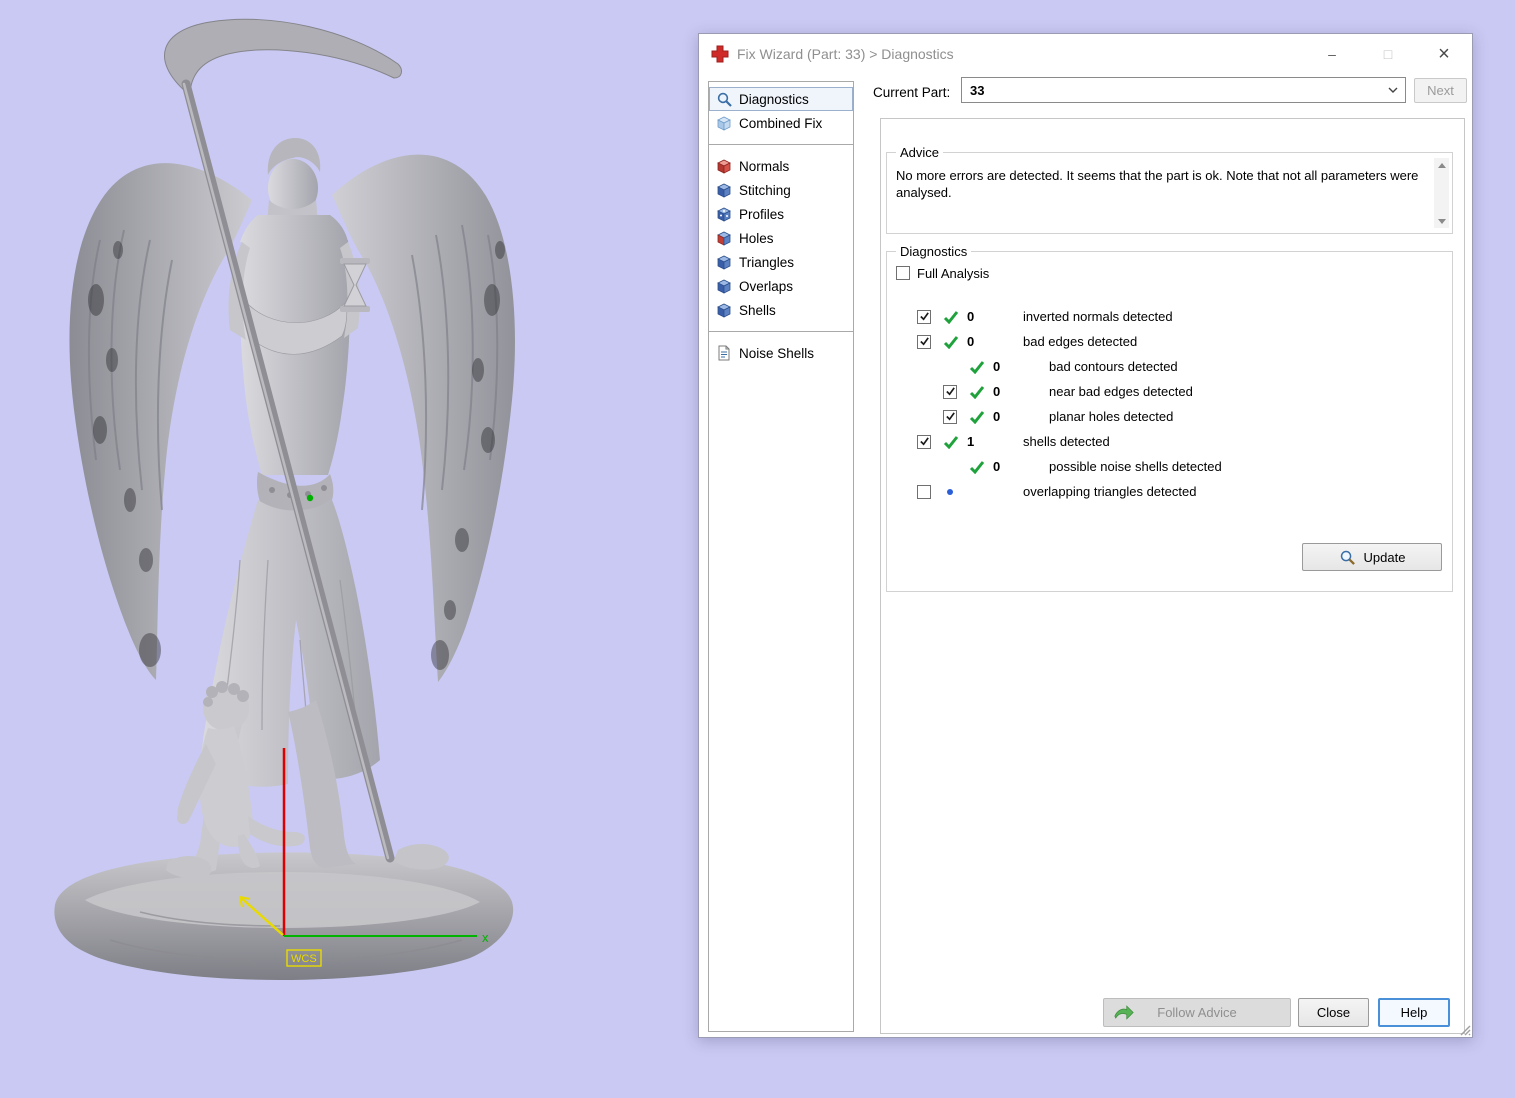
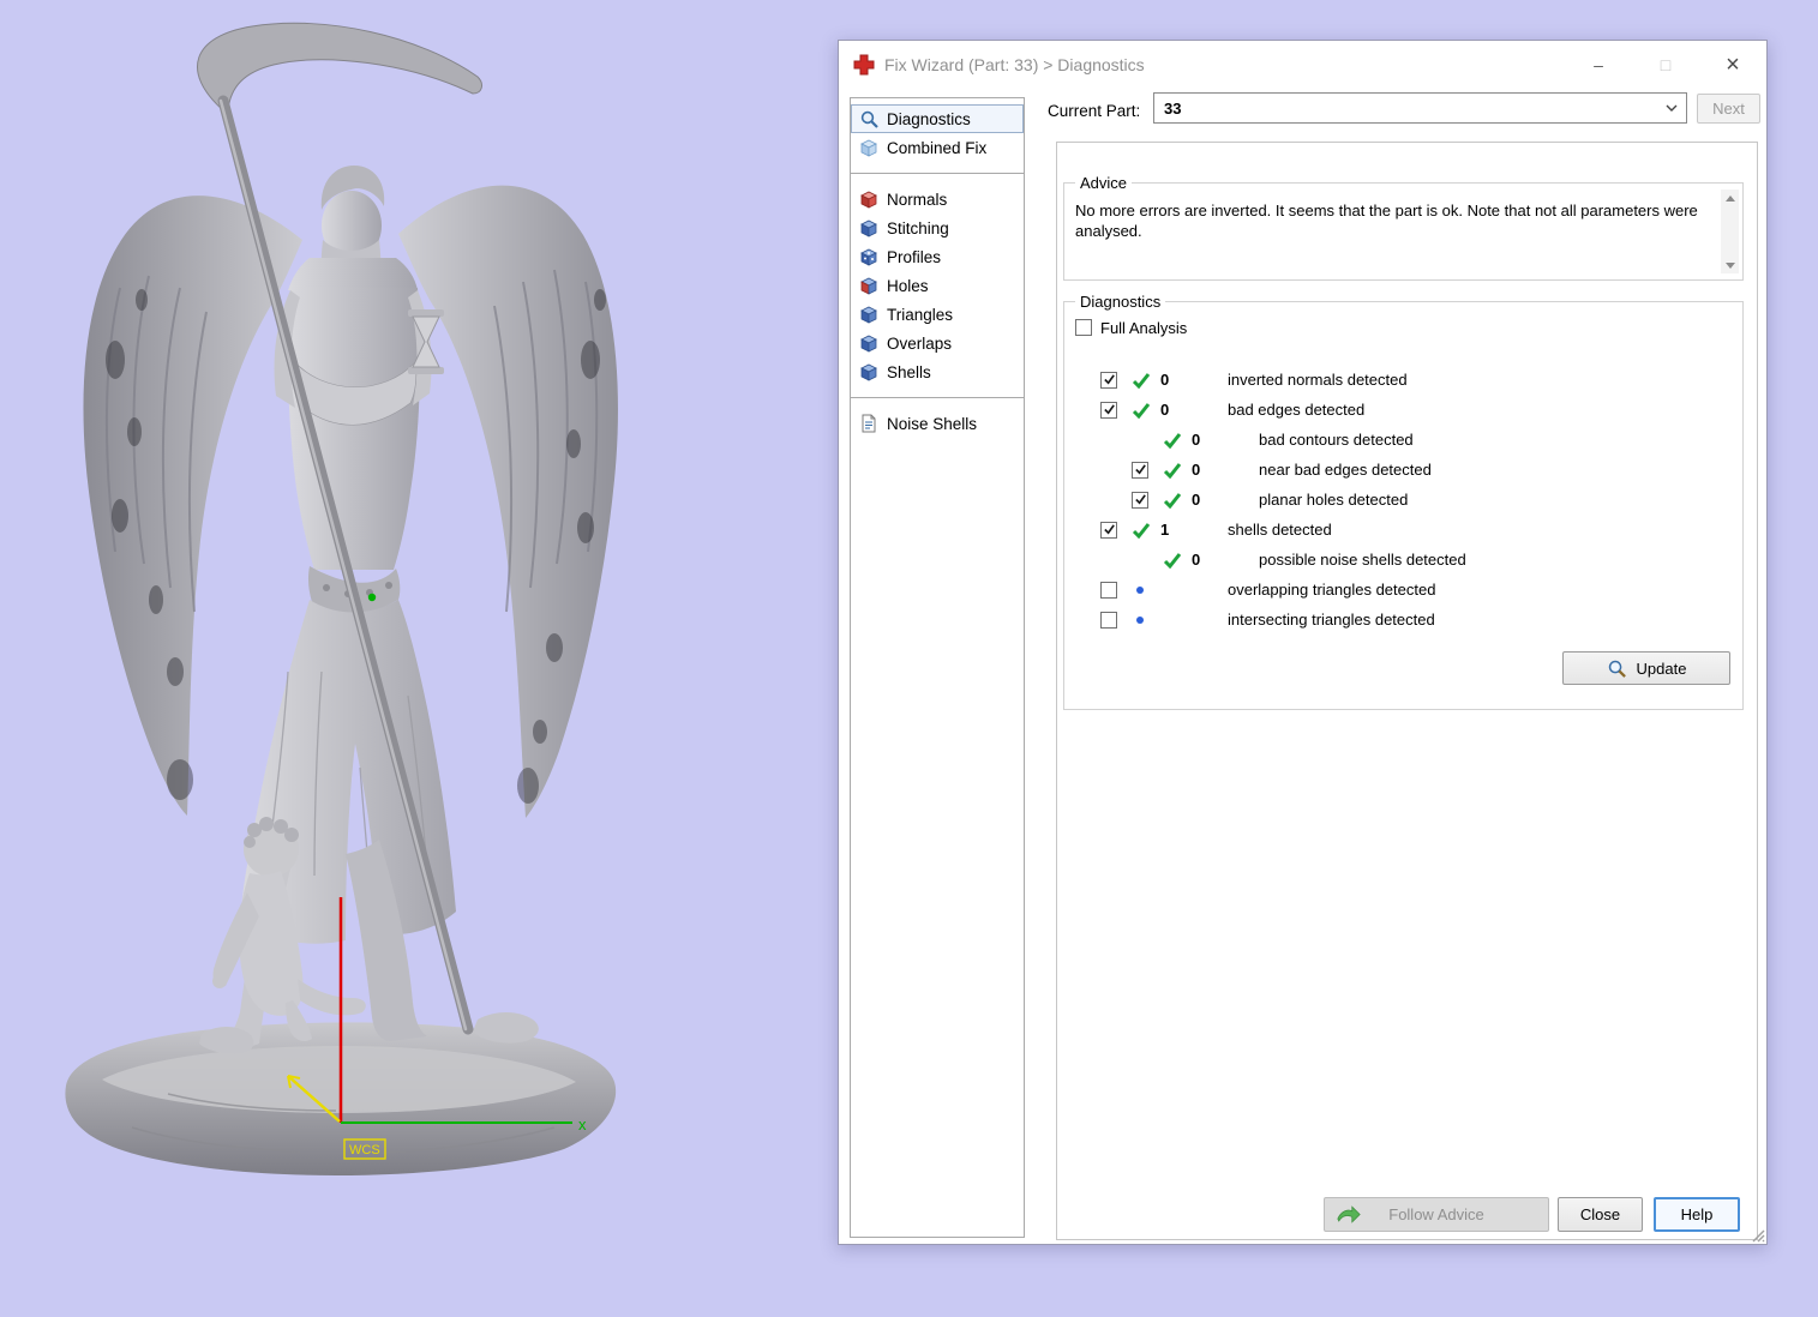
  x
  WCS
  Fix Wizard (Part: 33) > Diagnostics
  –
  □
  ×
  Diagnostics
  Combined Fix
  Normals
  Stitching
  Profiles
  Holes
  Triangles
  Overlaps
  Shells
  Noise Shells
  Current Part:
  33
  Next
  Advice
- No more errors are detected. It seems that the part is ok. Note that not all parameters were analysed.
+ No more errors are inverted. It seems that the part is ok. Note that not all parameters were analysed.
  Diagnostics
  Full Analysis
  0
  inverted normals detected
  0
  bad edges detected
  0
  bad contours detected
  0
  near bad edges detected
  0
  planar holes detected
  1
  shells detected
  0
  possible noise shells detected
  overlapping triangles detected
+ intersecting triangles detected
  Update
  Follow Advice
  Close
  Help
